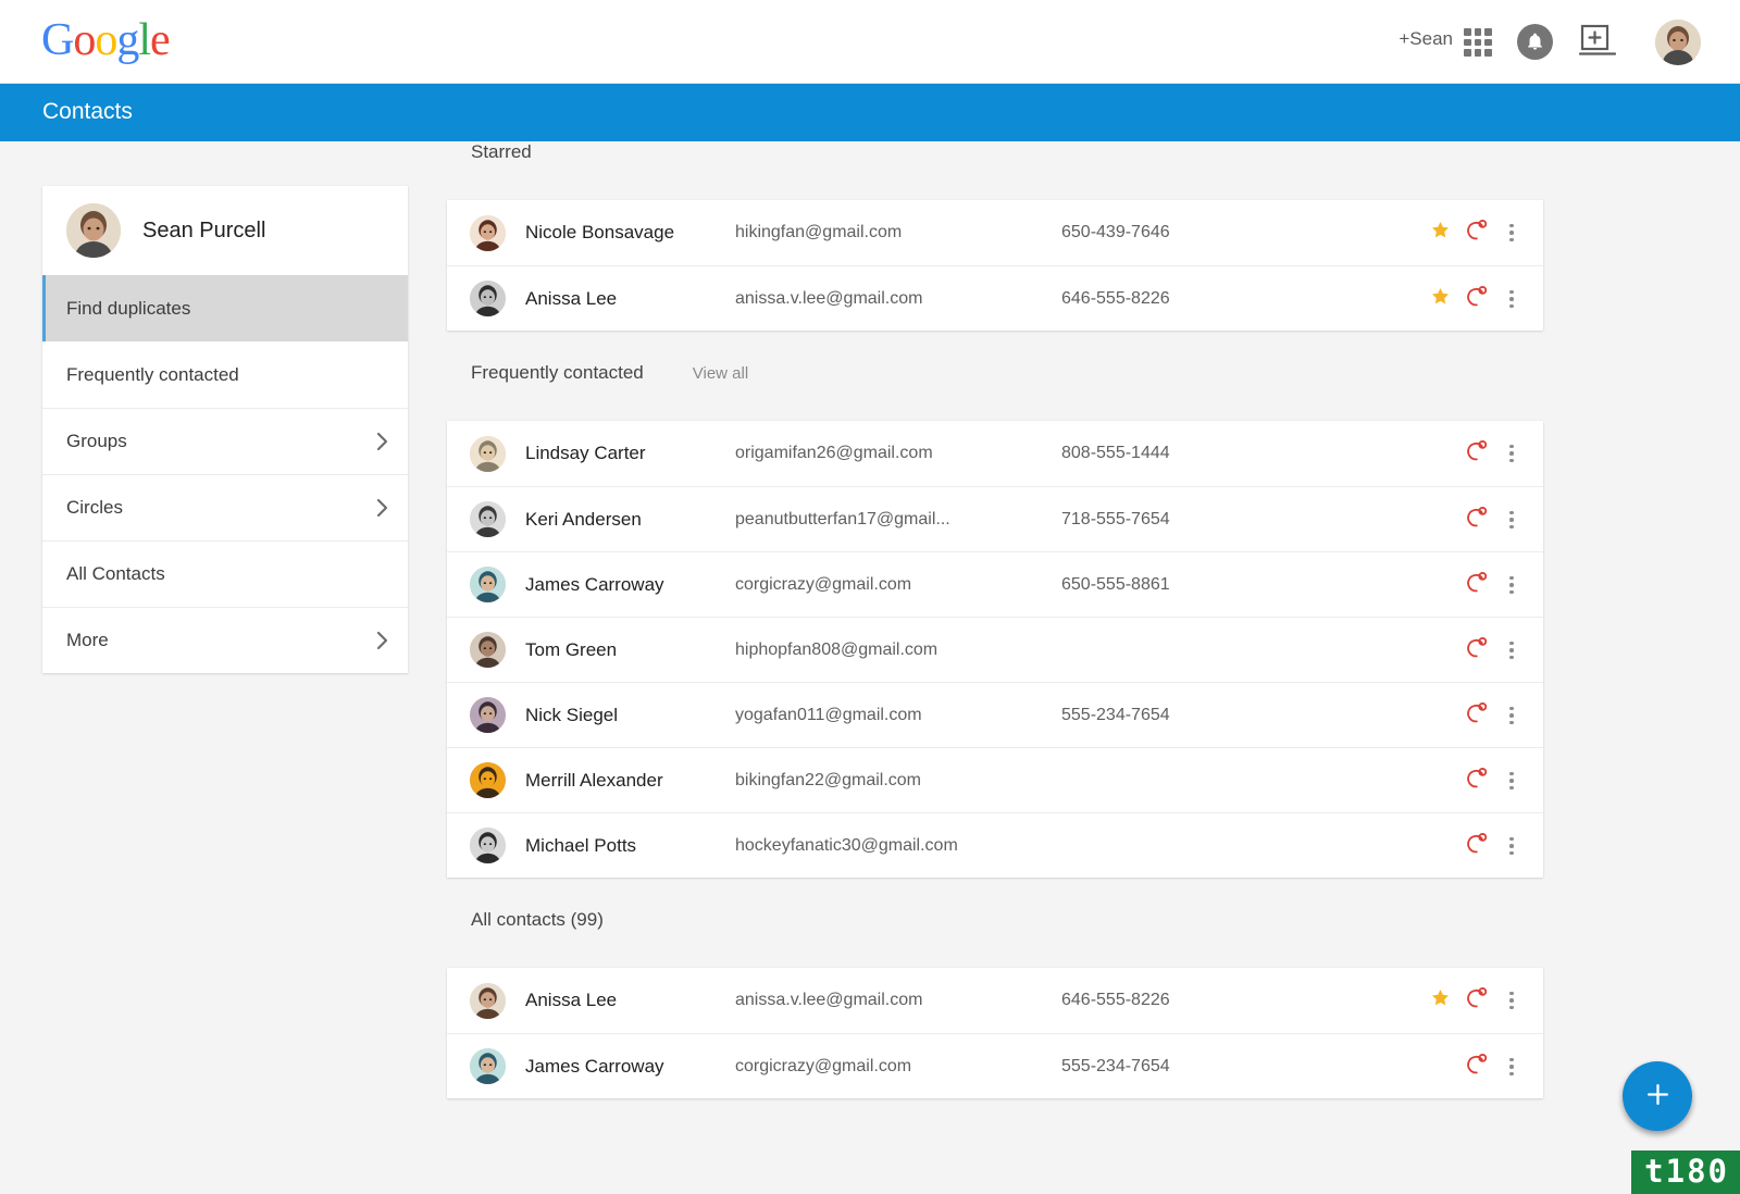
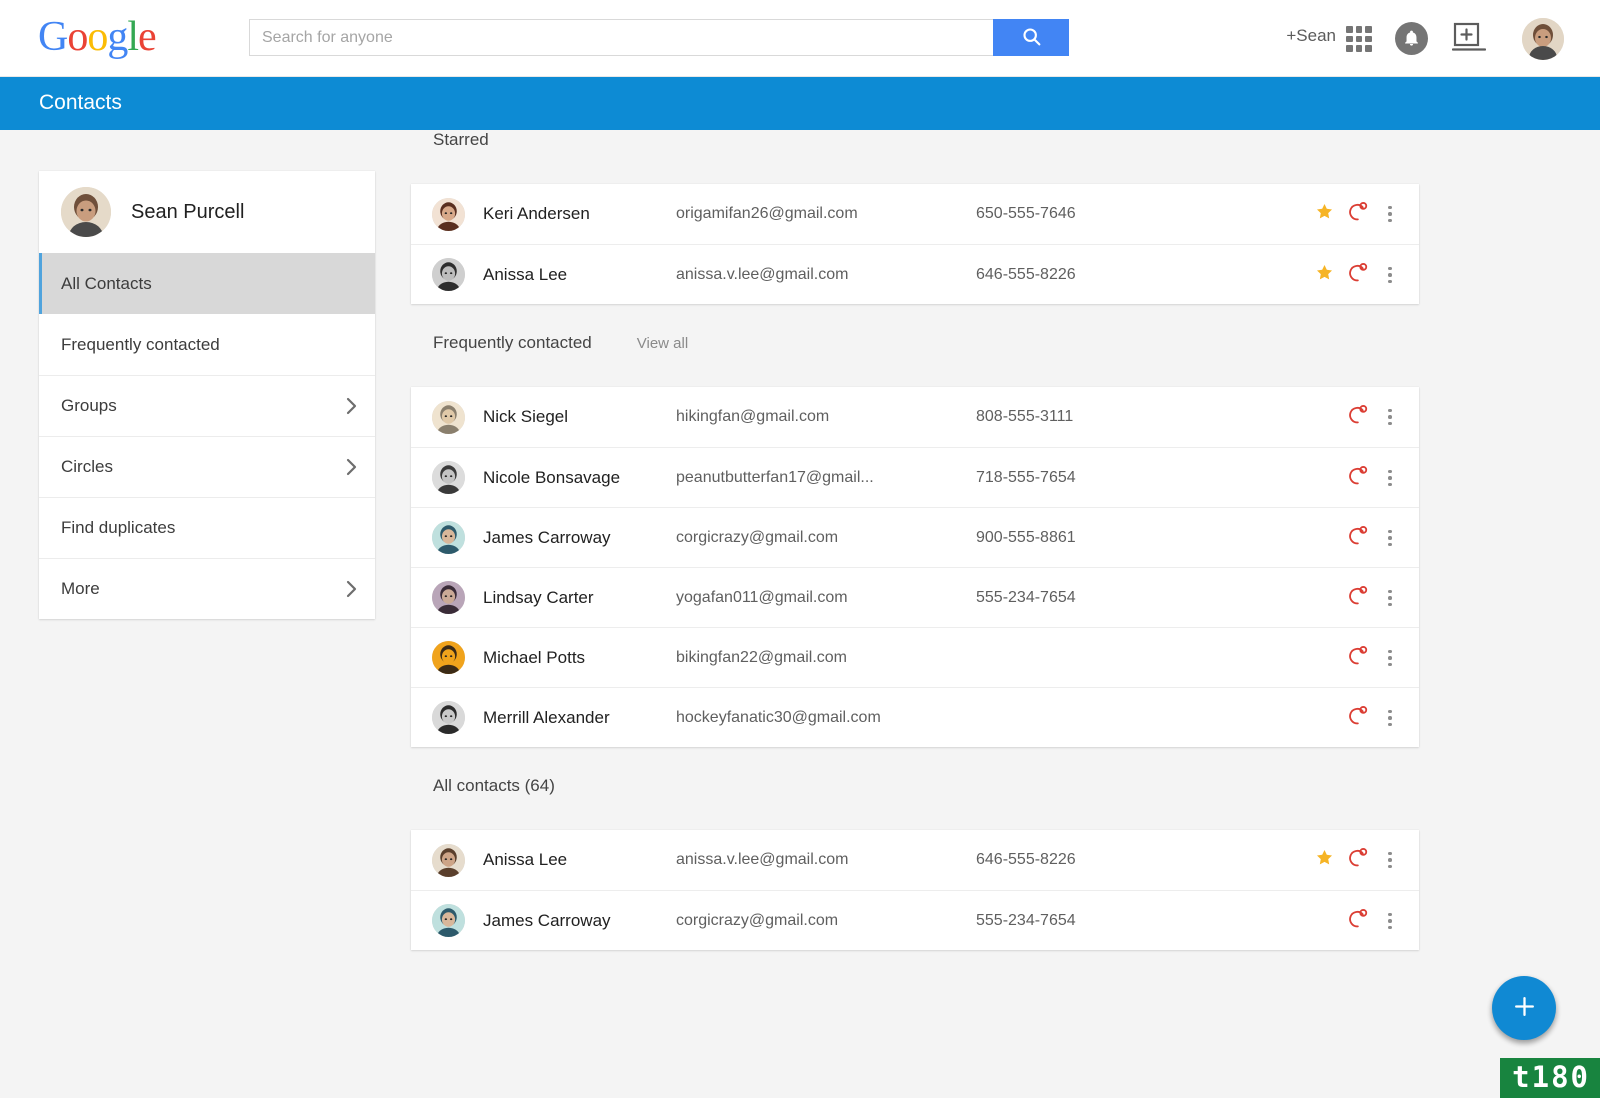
  Google
+ Search for anyone
  +Sean
  Contacts
  Sean Purcell
- Find duplicates
+ All Contacts
  Frequently contacted
  Groups
  Circles
- All Contacts
+ Find duplicates
  More
  Starred
- Nicole Bonsavage
+ Keri Andersen
- hikingfan@gmail.com
+ origamifan26@gmail.com
- 650-439-7646
+ 650-555-7646
  Anissa Lee
  anissa.v.lee@gmail.com
  646-555-8226
  Frequently contacted
  View all
- Lindsay Carter
+ Nick Siegel
- origamifan26@gmail.com
+ hikingfan@gmail.com
- 808-555-1444
+ 808-555-3111
- Keri Andersen
+ Nicole Bonsavage
  peanutbutterfan17@gmail...
  718-555-7654
  James Carroway
  corgicrazy@gmail.com
- 650-555-8861
+ 900-555-8861
- Tom Green
- hiphopfan808@gmail.com
- Nick Siegel
+ Lindsay Carter
  yogafan011@gmail.com
  555-234-7654
- Merrill Alexander
+ Michael Potts
  bikingfan22@gmail.com
- Michael Potts
+ Merrill Alexander
  hockeyfanatic30@gmail.com
- All contacts (99)
+ All contacts (64)
  Anissa Lee
  anissa.v.lee@gmail.com
  646-555-8226
  James Carroway
  corgicrazy@gmail.com
  555-234-7654
  t180
